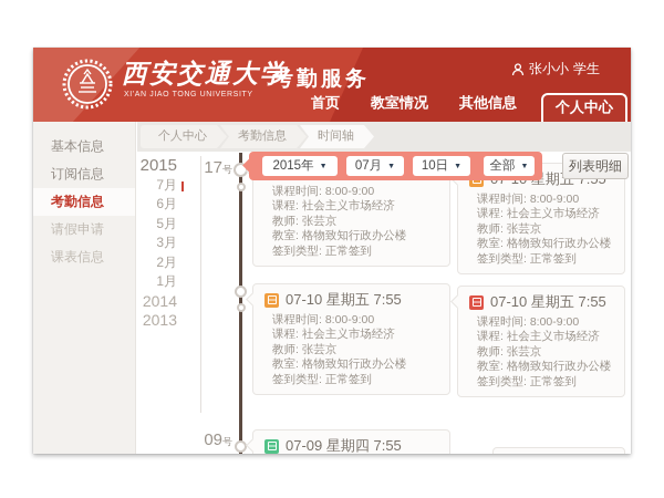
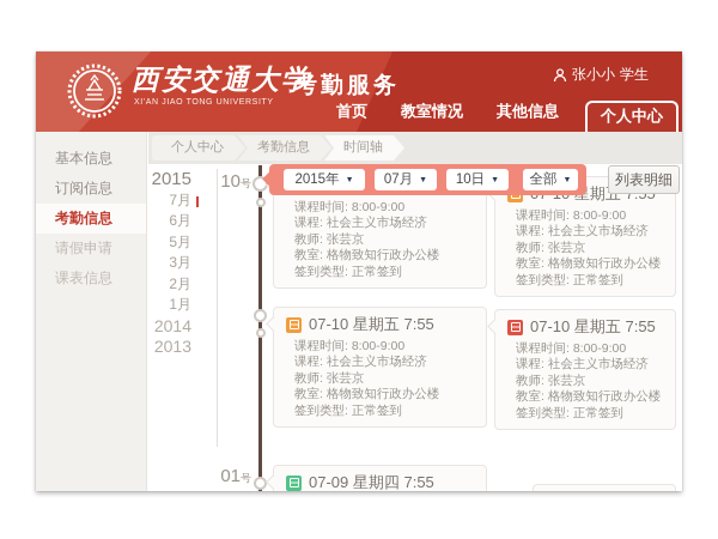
  西安交通大学
  考勤服务
  张小小
  学生
  首页
  教室情况
  其他信息
  个人中心
  基本信息
  订阅信息
  考勤信息
  请假申请
  课表信息
  个人中心
  考勤信息
  时间轴
  2015
  7月
  6月
  5月
  3月
  2月
  1月
  2014
  2013
- 17号
+ 10号
- 09号
+ 01号
  课程时间: 8:00-9:00
  课程: 社会主义市场经济
  教师: 张芸京
  教室: 格物致知行政办公楼
  签到类型: 正常签到
  课程时间: 8:00-9:00
  课程: 社会主义市场经济
  教师: 张芸京
  教室: 格物致知行政办公楼
  签到类型: 正常签到
  07-10 星期五 7:55
  课程时间: 8:00-9:00
  课程: 社会主义市场经济
  教师: 张芸京
  教室: 格物致知行政办公楼
  签到类型: 正常签到
  07-10 星期五 7:55
  课程时间: 8:00-9:00
  课程: 社会主义市场经济
  教师: 张芸京
  教室: 格物致知行政办公楼
  签到类型: 正常签到
  07-09 星期四 7:55
  2015年
  07月
  10日
  全部
  列表明细
